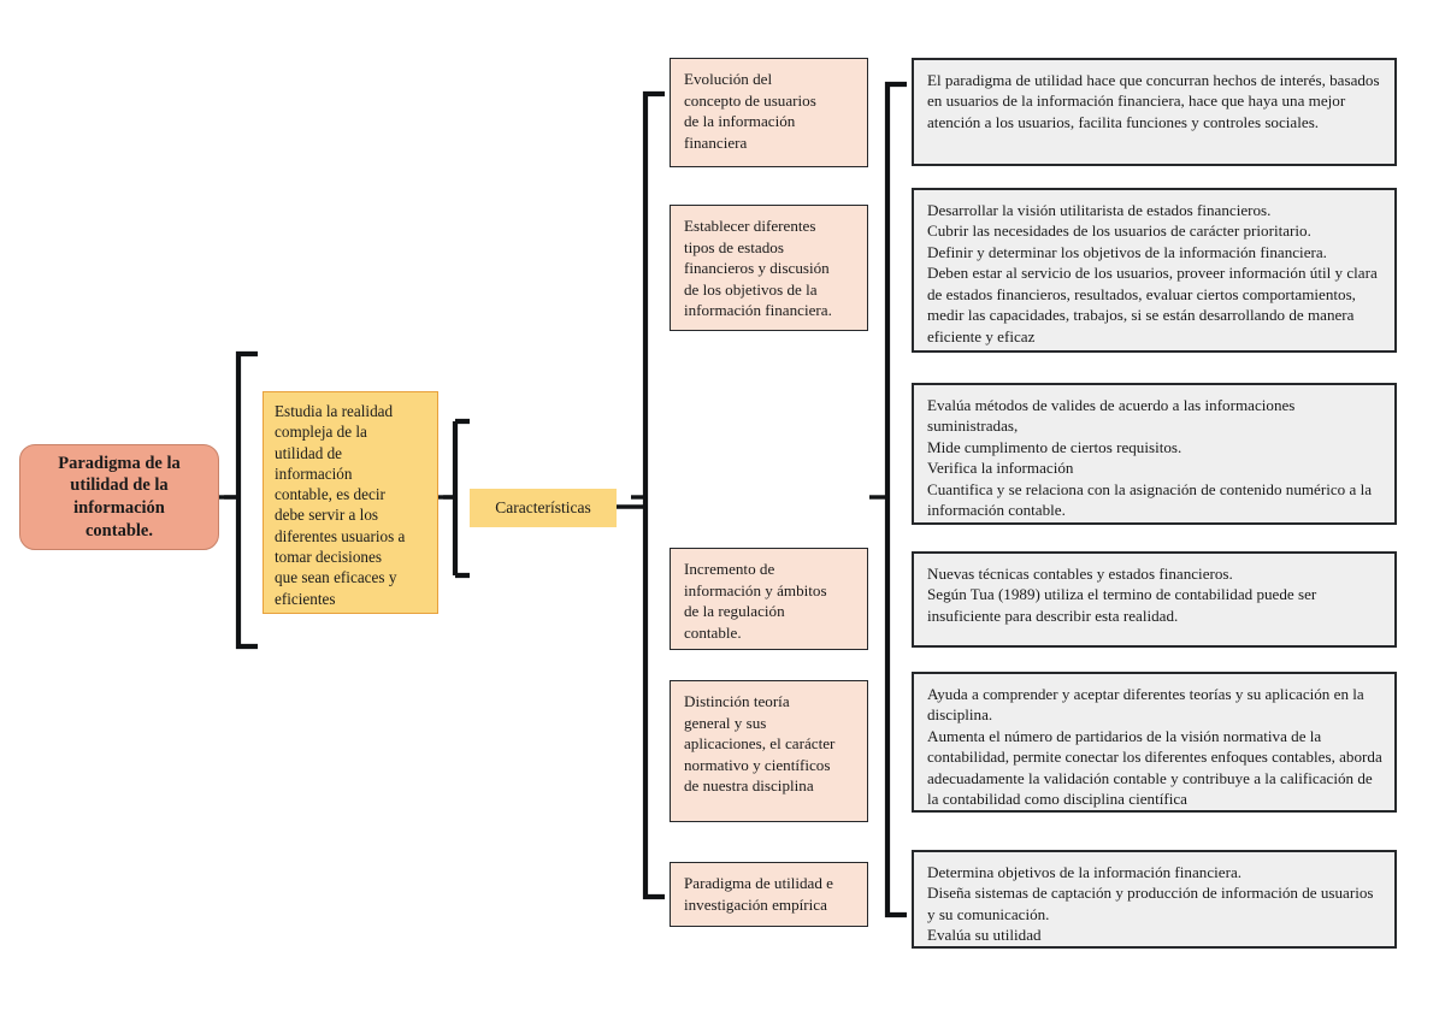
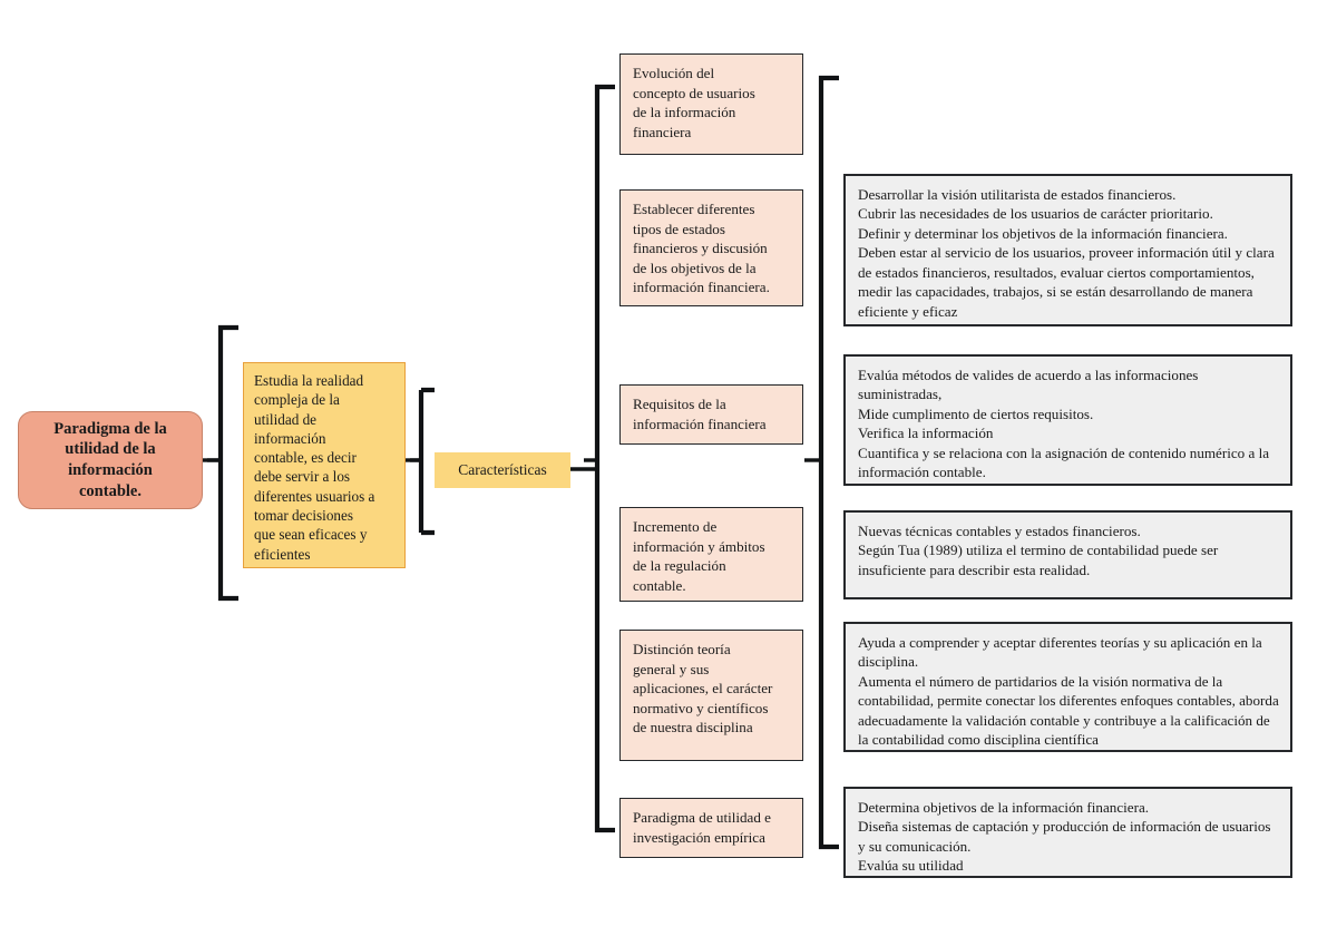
  Paradigma de la
  utilidad de la
  información
  contable.
  Estudia la realidad
  compleja de la
  utilidad de
  información
  contable, es decir
  debe servir a los
  diferentes usuarios a
  tomar decisiones
  que sean eficaces y
  eficientes
  Características
  Evolución del
  concepto de usuarios
  de la información
  financiera
  Establecer diferentes
  tipos de estados
  financieros y discusión
  de los objetivos de la
  información financiera.
+ Requisitos de la
+ información financiera
  Incremento de
  información y ámbitos
  de la regulación
  contable.
  Distinción teoría
  general y sus
  aplicaciones, el carácter
  normativo y científicos
  de nuestra disciplina
  Paradigma de utilidad e
  investigación empírica
- El paradigma de utilidad hace que concurran hechos de interés, basados en usuarios de la información financiera, hace que haya una mejor atención a los usuarios, facilita funciones y controles sociales.
  Desarrollar la visión utilitarista de estados financieros.
  Cubrir las necesidades de los usuarios de carácter prioritario.
  Definir y determinar los objetivos de la información financiera.
  Deben estar al servicio de los usuarios, proveer información útil y clara de estados financieros, resultados, evaluar ciertos comportamientos, medir las capacidades, trabajos, si se están desarrollando de manera eficiente y eficaz
  Evalúa métodos de valides de acuerdo a las informaciones suministradas,
  Mide cumplimento de ciertos requisitos.
  Verifica la información
  Cuantifica y se relaciona con la asignación de contenido numérico a la información contable.
  Nuevas técnicas contables y estados financieros.
  Según Tua (1989) utiliza el termino de contabilidad puede ser insuficiente para describir esta realidad.
  Ayuda a comprender y aceptar diferentes teorías y su aplicación en la disciplina.
  Aumenta el número de partidarios de la visión normativa de la contabilidad, permite conectar los diferentes enfoques contables, aborda adecuadamente la validación contable y contribuye a la calificación de la contabilidad como disciplina científica
  Determina objetivos de la información financiera.
  Diseña sistemas de captación y producción de información de usuarios y su comunicación.
  Evalúa su utilidad
